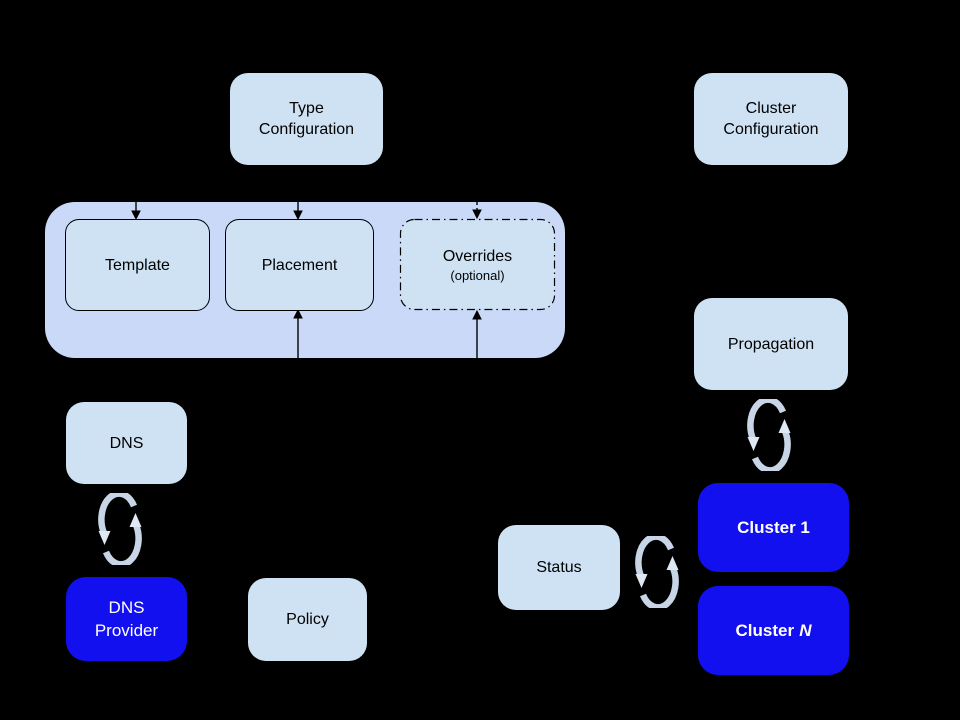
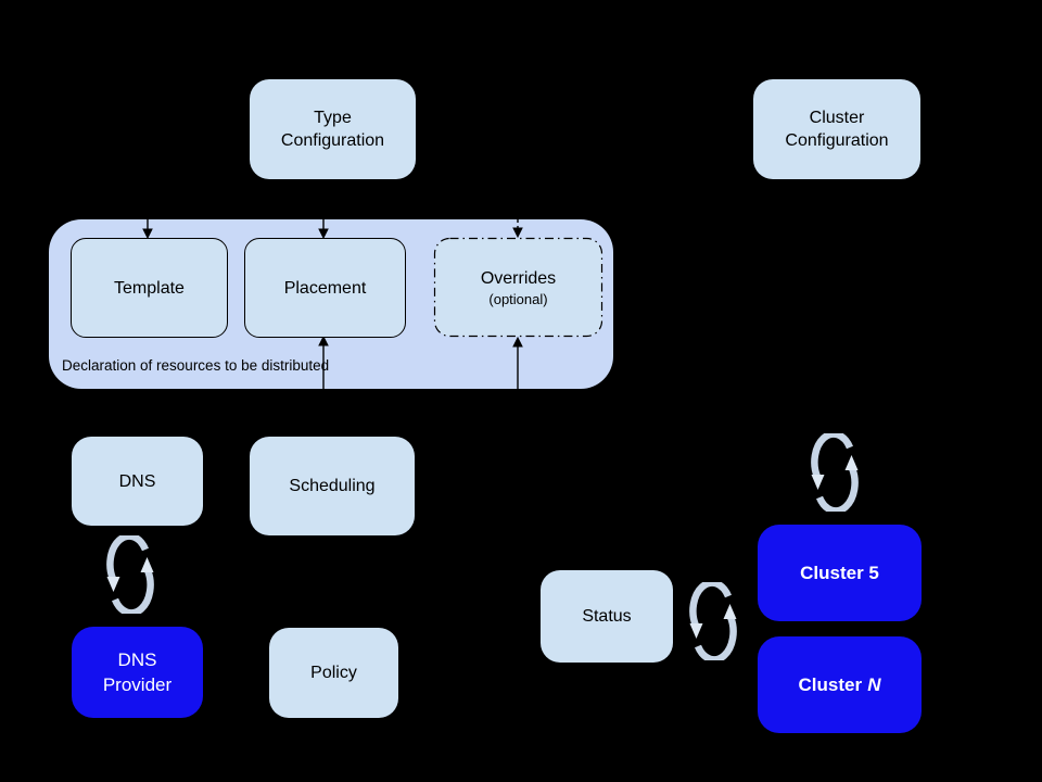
  Type
  Configuration
  Cluster
  Configuration
  Template
  Placement
  Overrides
  (optional)
+ Declaration of resources to be distributed
  DNS
+ Scheduling
  Policy
  DNS
  Provider
- Propagation
  Status
- Cluster 1
+ Cluster 5
  Cluster N
